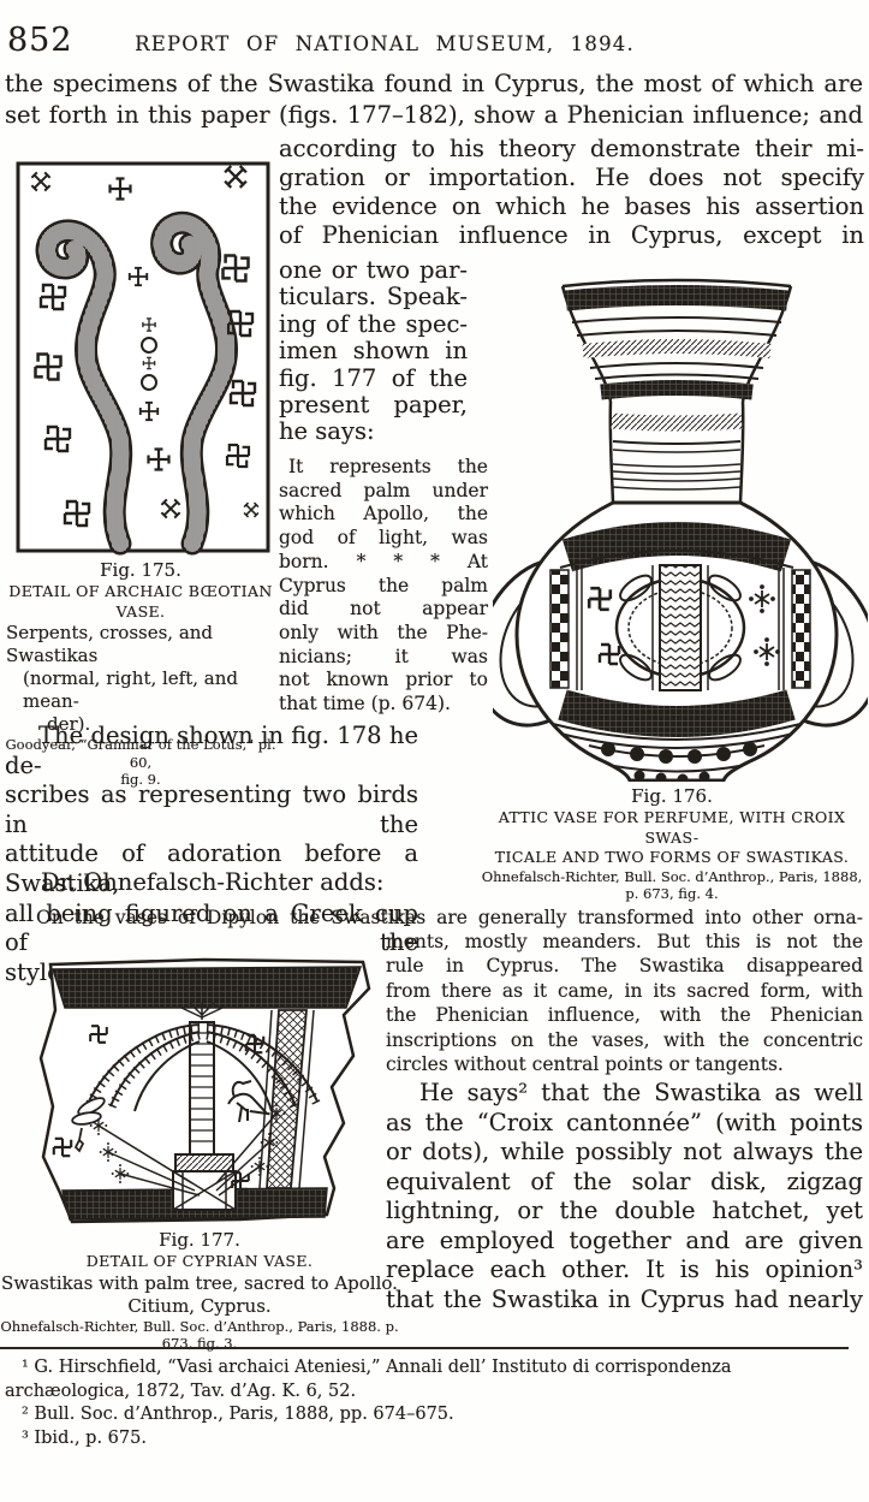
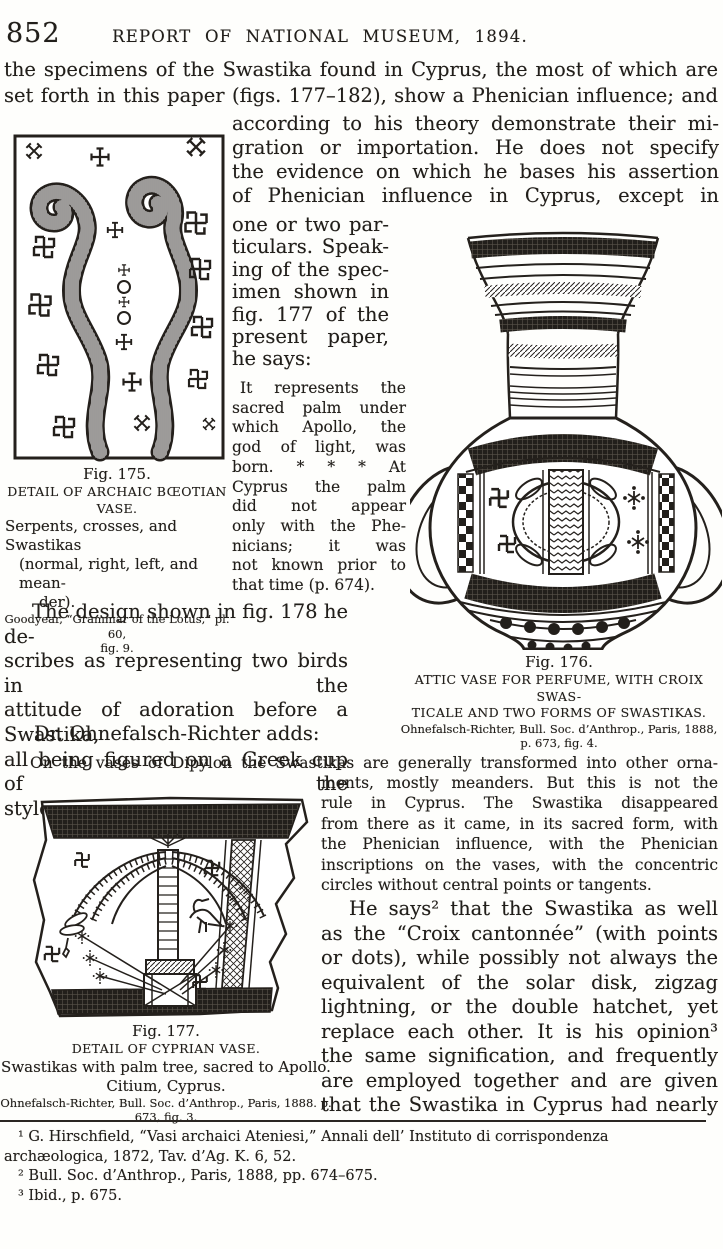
  852
  REPORT OF NATIONAL MUSEUM, 1894.
  the specimens of the Swastika found in Cyprus, the most of which are
  set forth in this paper (figs. 177–182), show a Phenician influence; and
  according to his theory demonstrate their mi-
  gration or importation. He does not specify
  the evidence on which he bases his assertion
  of Phenician influence in Cyprus, except in
  one or two par-
  ticulars. Speak-
  ing of the spec-
  imen shown in
  fig. 177 of the
  present paper,
  he says:
  It represents the
  sacred palm under
  which Apollo, the
  god of light, was
  born. * * * At
  Cyprus the palm
  did not appear
  only with the Phe-
  nicians; it was
  not known prior to
  that time (p. 674).
  Fig. 175.
  DETAIL OF ARCHAIC BŒOTIAN
  VASE.
  Serpents, crosses, and Swastikas
  (normal, right, left, and mean-
  der).
  Goodyear, “Grammar of the Lotus,” pl. 60,
  fig. 9.
  The design shown in fig. 178 he de-
  scribes as representing two birds in the
  attitude of adoration before a Swastika,
  all being figured on a Greek cup of the
  Fig. 176.
  ATTIC VASE FOR PERFUME, WITH CROIX SWAS-
  TICALE AND TWO FORMS OF SWASTIKAS.
  Ohnefalsch-Richter, Bull. Soc. d’Anthrop., Paris, 1888,
  p. 673, fig. 4.
  Dr. Ohnefalsch-Richter adds:
  On the vases of Dipylon the Swastikas are generally transformed into other orna-
  ments, mostly meanders. But this is not the
  rule in Cyprus. The Swastika disappeared
  from there as it came, in its sacred form, with
  the Phenician influence, with the Phenician
  inscriptions on the vases, with the concentric
  circles without central points or tangents.
  He says² that the Swastika as well
  as the “Croix cantonnée” (with points
  or dots), while possibly not always the
  equivalent of the solar disk, zigzag
  lightning, or the double hatchet, yet
- are employed together and are given
+ replace each other. It is his opinion³
+ the same signification, and frequently
- replace each other. It is his opinion³
+ are employed together and are given
  that the Swastika in Cyprus had nearly
  Fig. 177.
  DETAIL OF CYPRIAN VASE.
  Swastikas with palm tree, sacred to Apollo.
  Citium, Cyprus.
  Ohnefalsch-Richter, Bull. Soc. d’Anthrop., Paris, 1888. p.
  673, fig. 3.
  ¹ G. Hirschfield, “Vasi archaici Ateniesi,” Annali dell’ Instituto di corrispondenza
  archæologica, 1872, Tav. d’Ag. K. 6, 52.
  ² Bull. Soc. d’Anthrop., Paris, 1888, pp. 674–675.
  ³ Ibid., p. 675.
